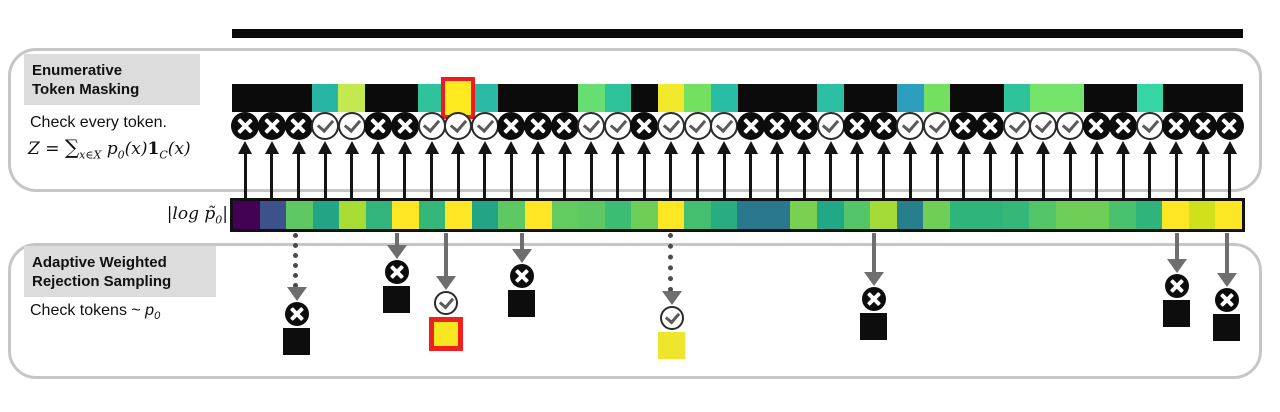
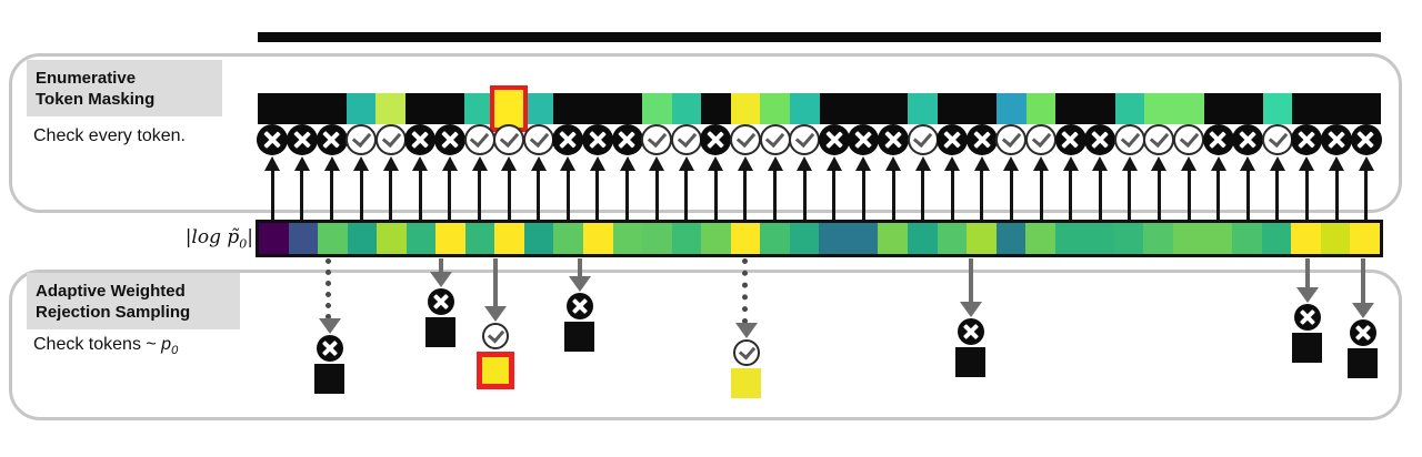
  Enumerative
  Token Masking
  Check every token.
- Z = ∑x∈X p0(x)1C(x)
  Adaptive Weighted
  Rejection Sampling
  Check tokens ~ p0
  |log p̃0|
